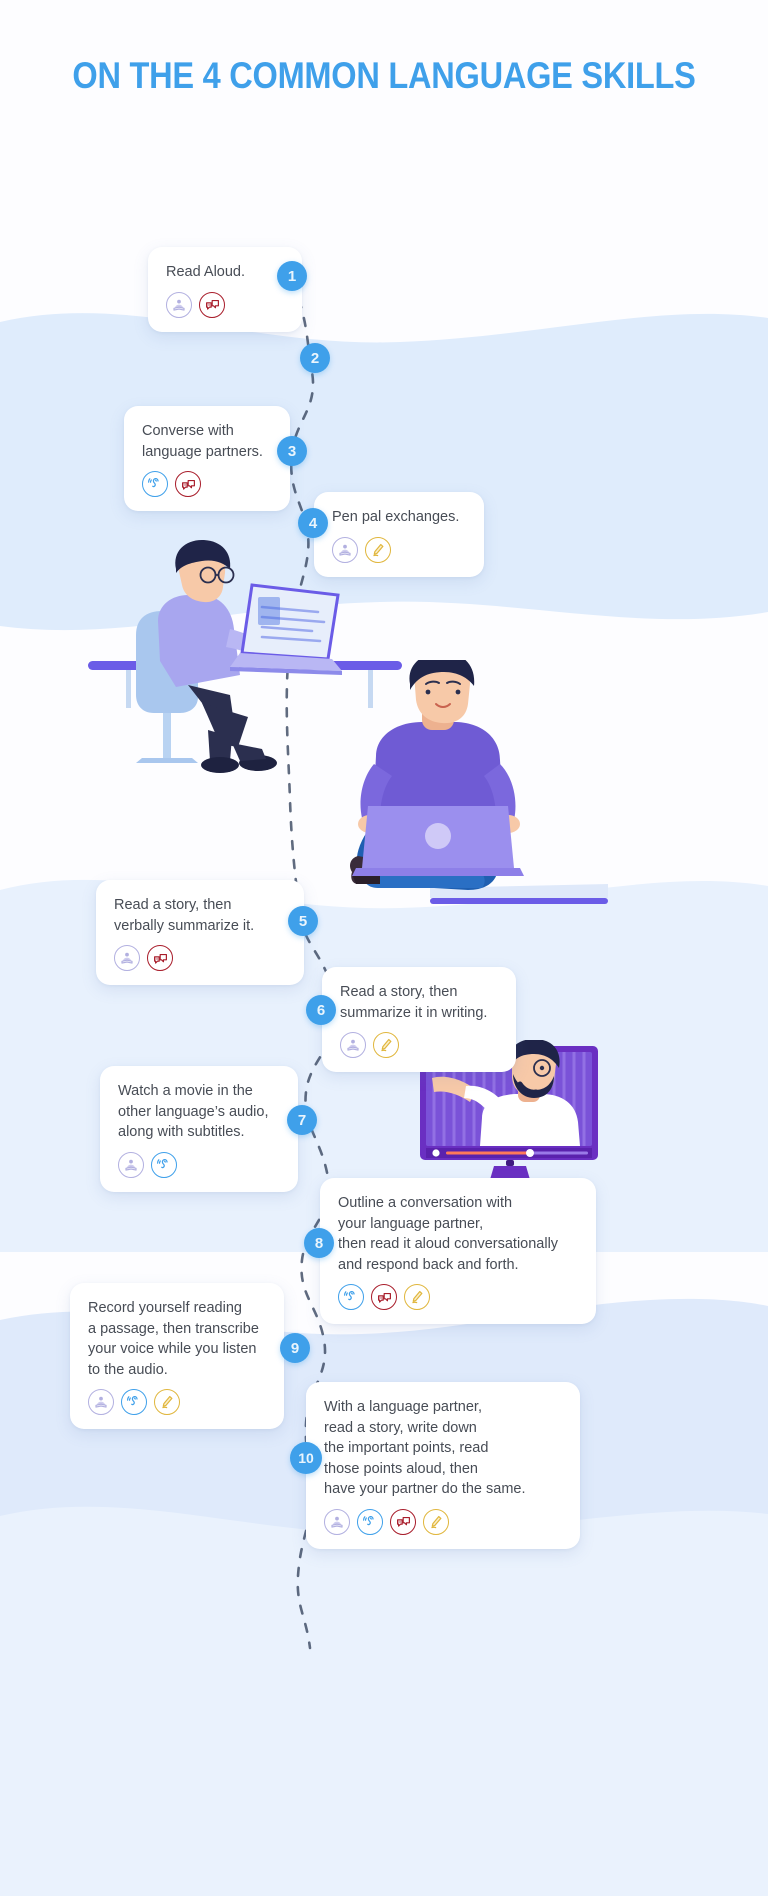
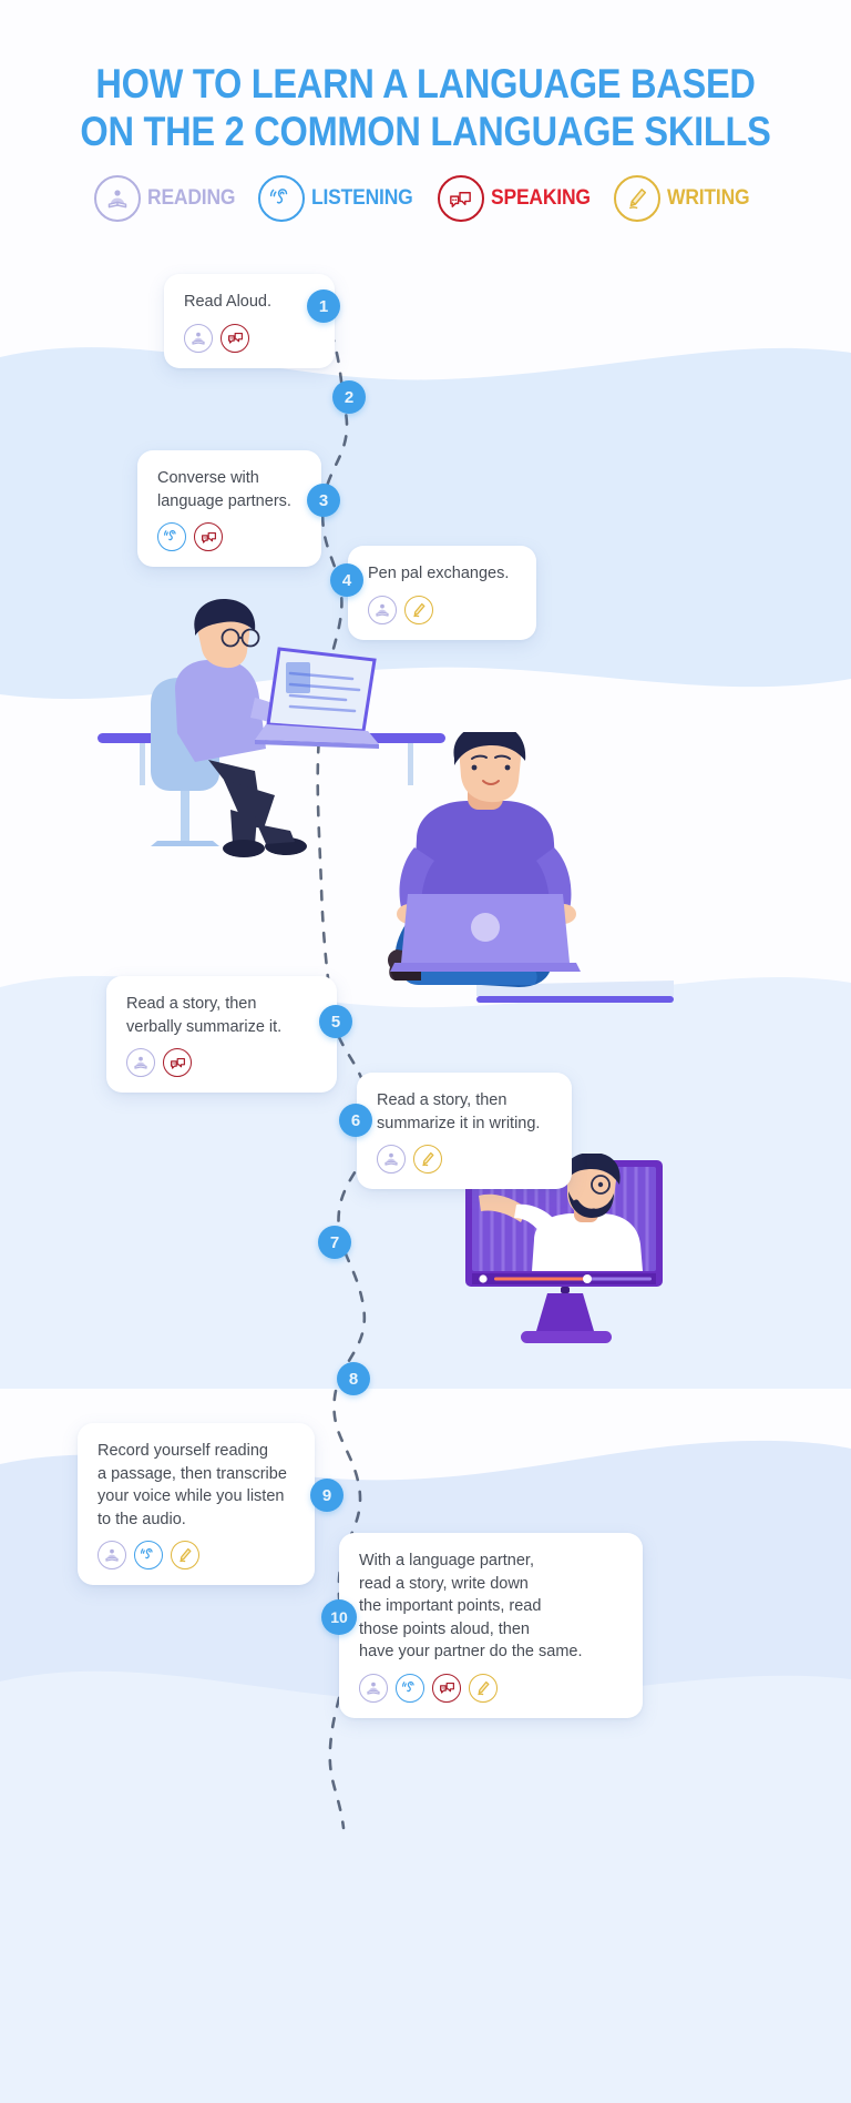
+ HOW TO LEARN A LANGUAGE BASED
- ON THE 4 COMMON LANGUAGE SKILLS
+ ON THE 2 COMMON LANGUAGE SKILLS
+ READING
+ LISTENING
+ SPEAKING
+ WRITING
  Read Aloud.
  1
  2
  Converse with
  language partners.
  3
  Pen pal exchanges.
  4
  Read a story, then
  verbally summarize it.
  5
  Read a story, then
  summarize it in writing.
  6
- Watch a movie in the
- other language’s audio,
- along with subtitles.
  7
- Outline a conversation with
- your language partner,
- then read it aloud conversationally
- and respond back and forth.
  8
  Record yourself reading
  a passage, then transcribe
  your voice while you listen
  to the audio.
  9
  With a language partner,
  read a story, write down
  the important points, read
  those points aloud, then
  have your partner do the same.
  10
